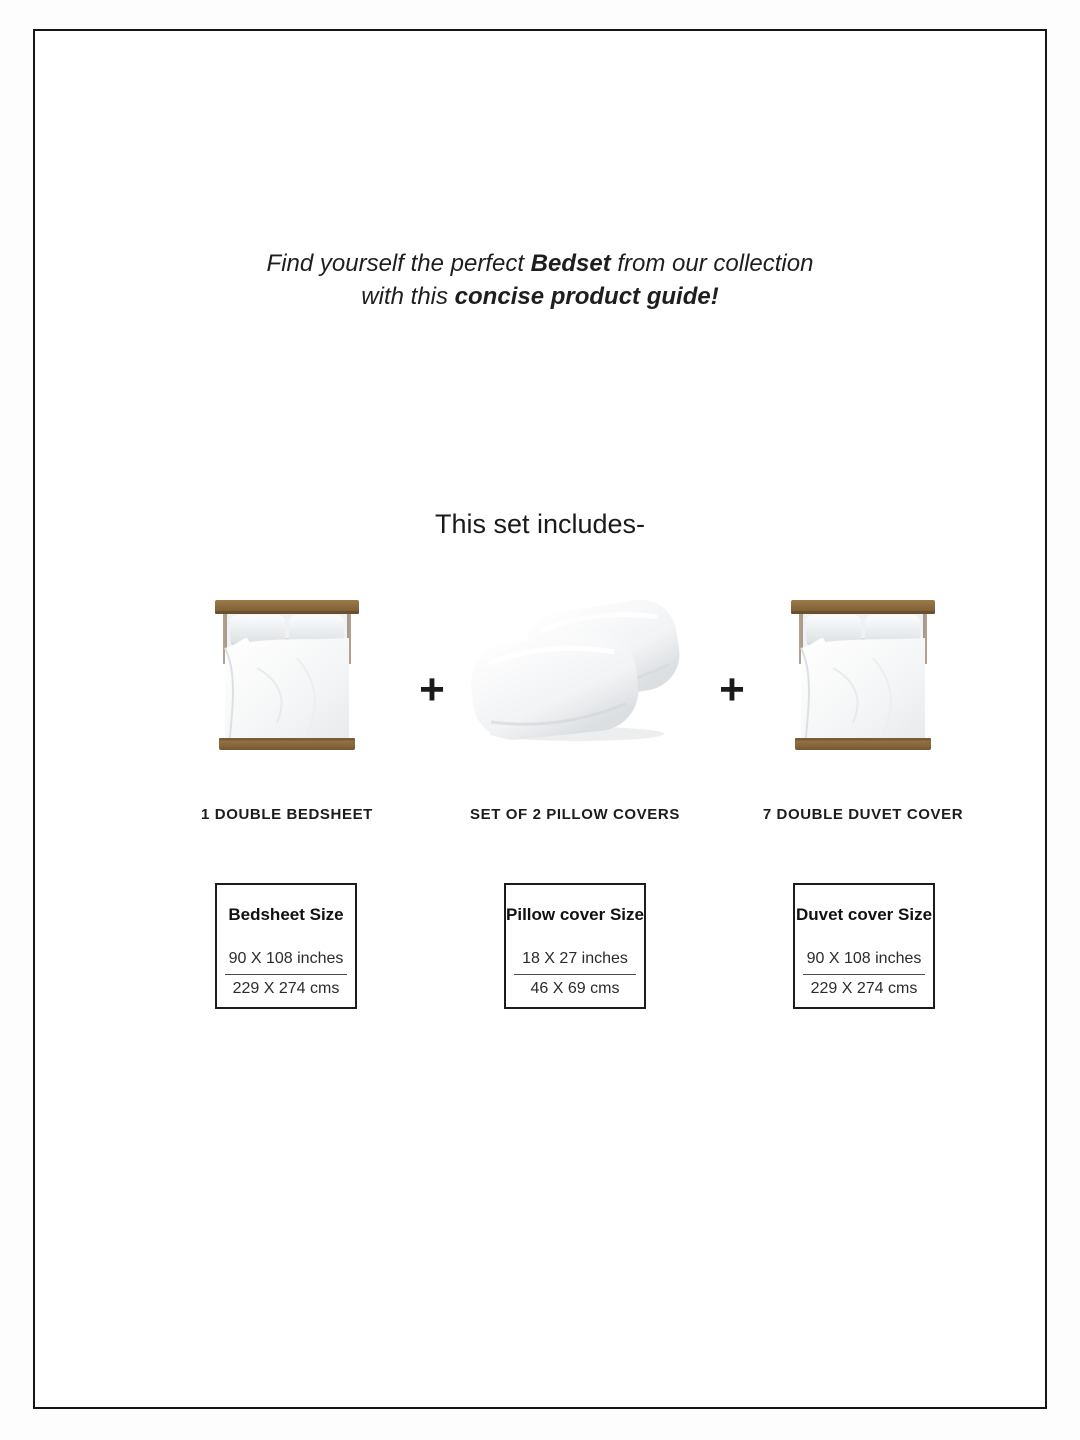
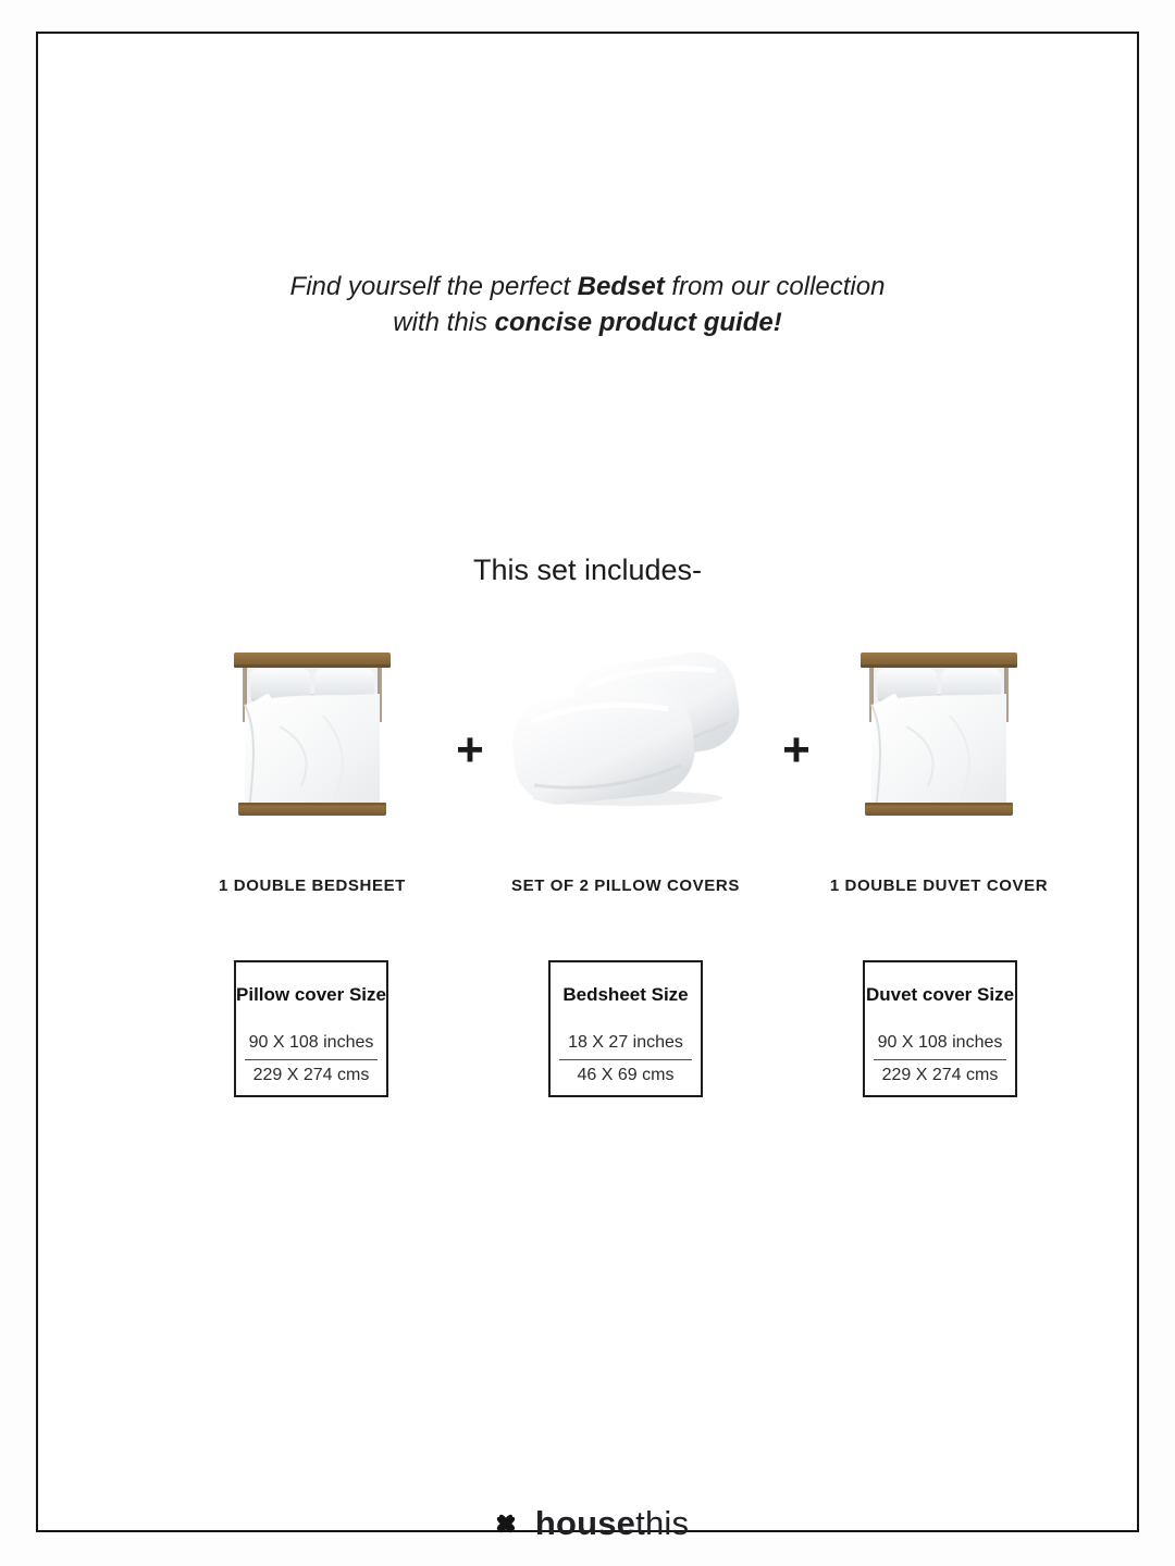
  Find yourself the perfect Bedset from our collection
  with this concise product guide!
  This set includes-
  +
  +
  1 DOUBLE BEDSHEET
  SET OF 2 PILLOW COVERS
- 7 DOUBLE DUVET COVER
+ 1 DOUBLE DUVET COVER
- Bedsheet Size
+ Pillow cover Size
  90 X 108 inches
  229 X 274 cms
- Pillow cover Size
+ Bedsheet Size
  18 X 27 inches
  46 X 69 cms
  Duvet cover Size
  90 X 108 inches
  229 X 274 cms
+ housethis
